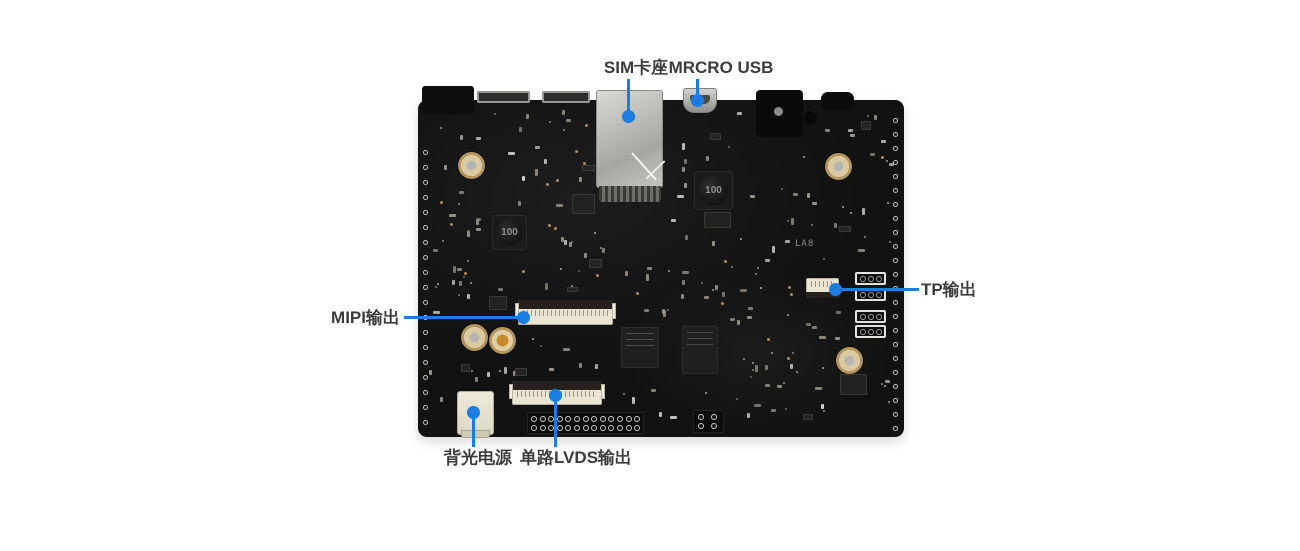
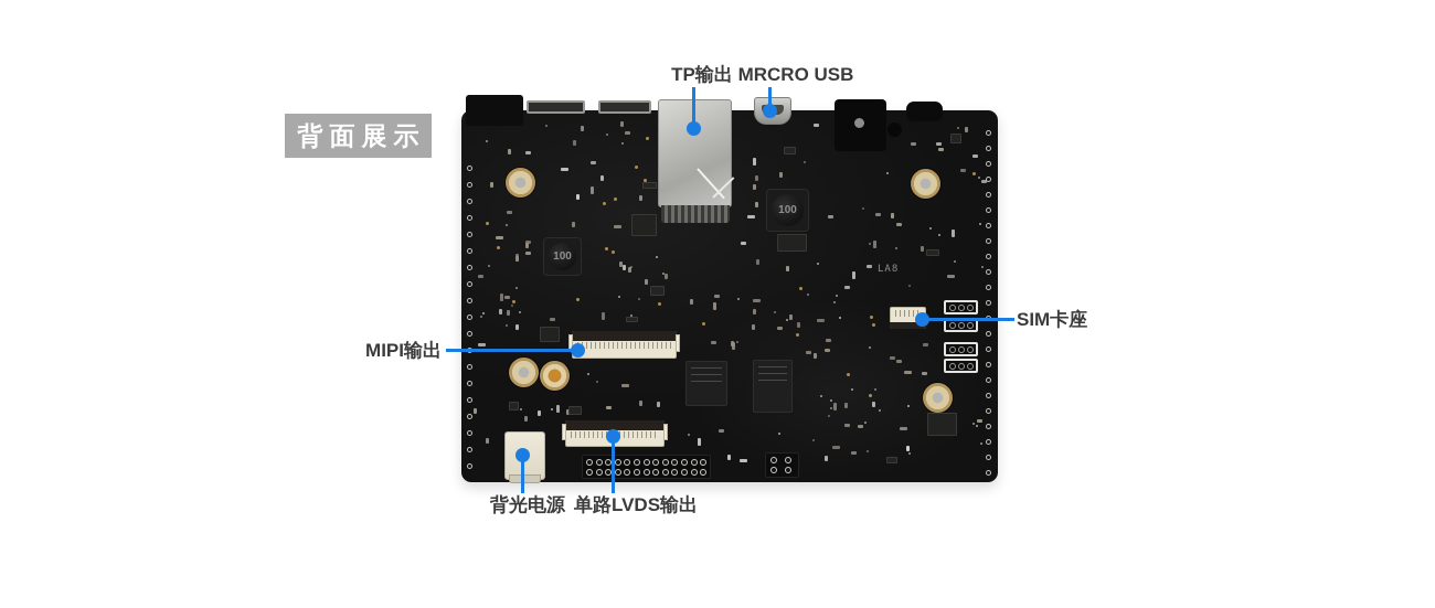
+ 背面展示
  100
  100
  LA8
- SIM卡座
+ TP输出
  MRCRO USB
- TP输出
+ SIM卡座
  MIPI输出
  背光电源
  单路LVDS输出
